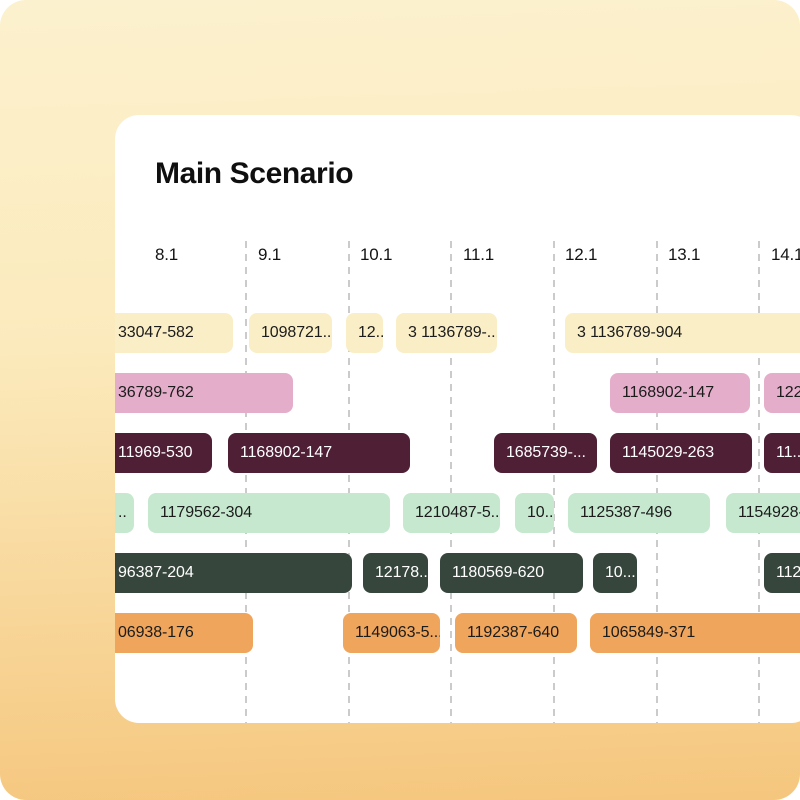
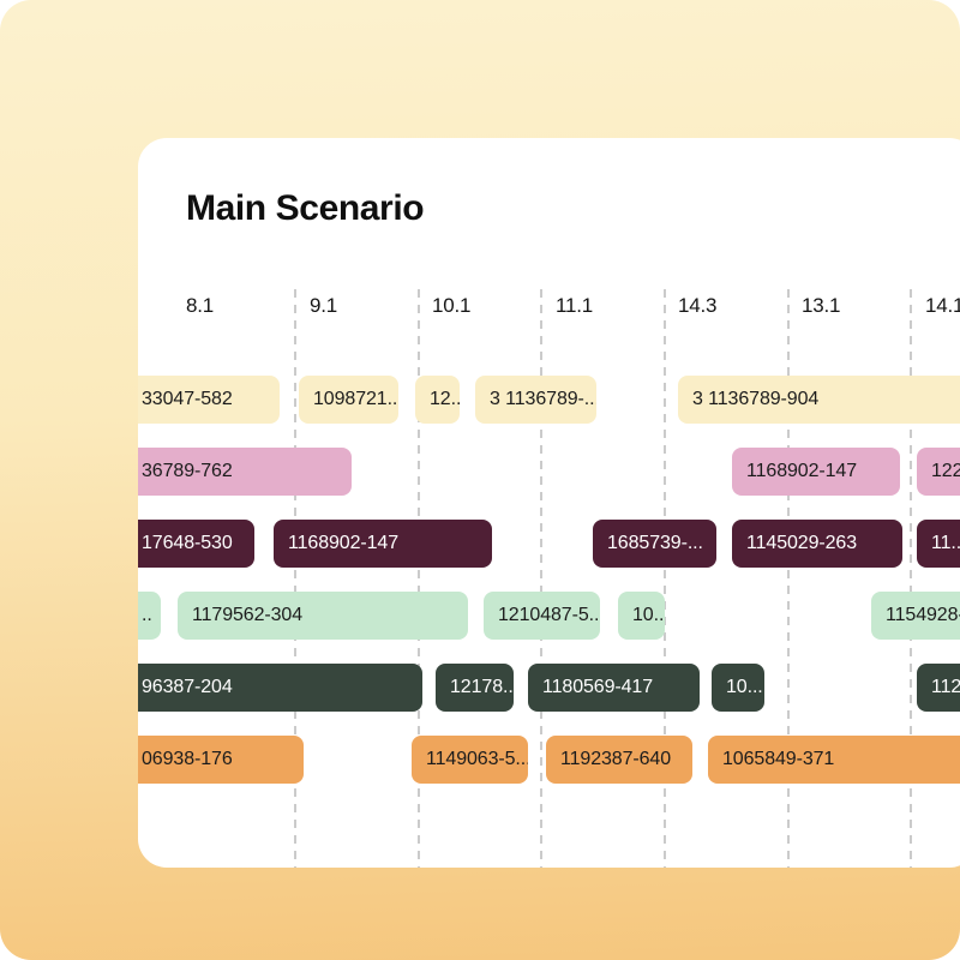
  Main Scenario
  8.1
  9.1
  10.1
  11.1
- 12.1
+ 14.3
  13.1
  14.1
  33047-582
  1098721..
  12..
  3 1136789-..
  3 1136789-904
  36789-762
  1168902-147
- 11969-530
+ 17648-530
  1168902-147
  1685739-...
  1145029-263
  11..
  ..
  1179562-304
  1210487-5..
  10..
- 1125387-496
  1154928
  96387-204
  12178..
- 1180569-620
+ 1180569-417
  10...
  112
  06938-176
  1149063-5..
  1192387-640
  1065849-371
